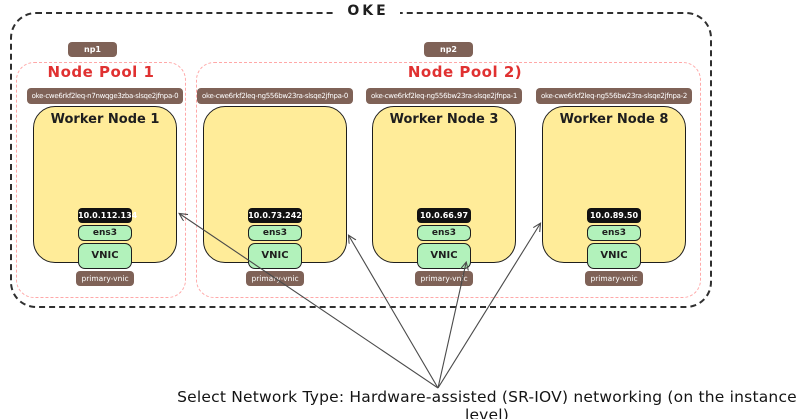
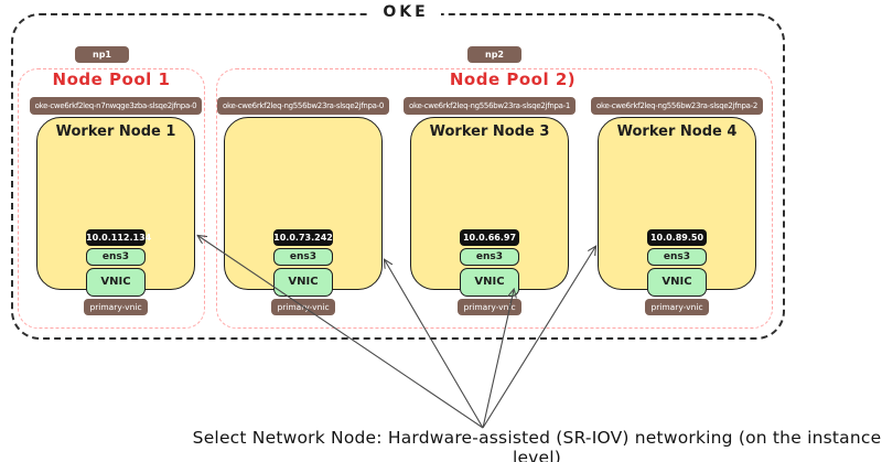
  OKE
  np1
  np2
  Node Pool 1
  Node Pool 2)
  oke-cwe6rkf2leq-n7nwqge3zba-slsqe2jfnpa-0
  Worker Node 1
  10.0.112.13
  ens3
  VNIC
  primary-vnic
  oke-cwe6rkf2leq-ng556bw23ra-slsqe2jfnpa-0
  10.0.73.242
  ens3
  VNIC
  primay-vnic
  oke-cwe6rkf2leq-ng556bw23ra-slsqe2jfnpa-1
  Worker Node 3
  10.0.66.97
  ens3
  VNIC
  primary-vnc
  oke-cwe6rkf2leq-ng556bw23ra-slsqe2jfnpa-2
- Worker Node 8
+ Worker Node 4
  10.0.89.50
  ens3
  VNIC
  primary-vnic
- Select Network Type: Hardware-assisted (SR-IOV) networking (on the instance level)
+ Select Network Node: Hardware-assisted (SR-IOV) networking (on the instance level)
